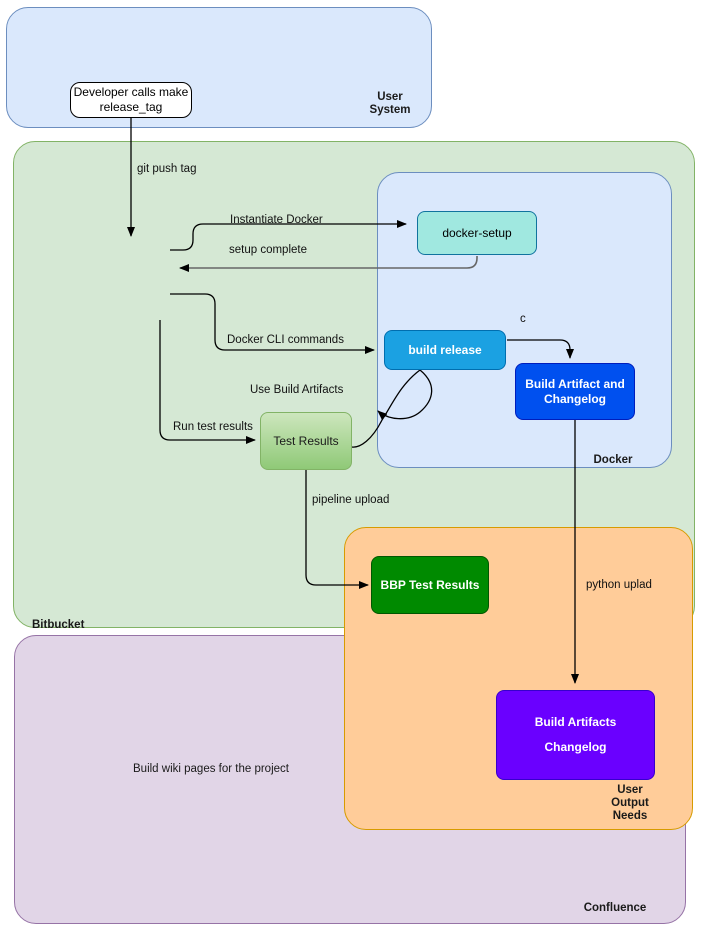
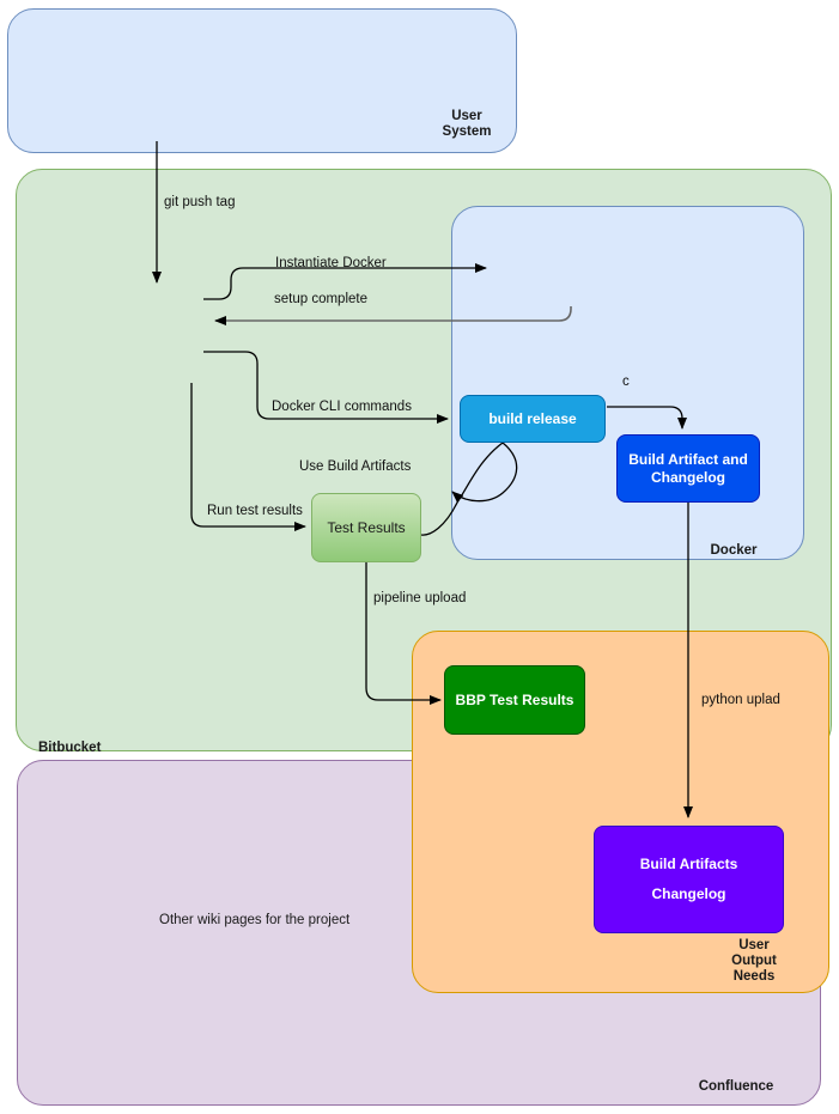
  Confluence
  Bitbucket
  Docker
  User
  Output
  Needs
  User
  System
  git push tag
  Instantiate Docker
  setup complete
  Docker CLI commands
  c
  Use Build Artifacts
  Run test results
  pipeline upload
  python uplad
- Developer calls make
- release_tag
- docker-setup
  build release
  Build Artifact and
  Changelog
  Test Results
  BBP Test Results
  Build Artifacts
  Changelog
- Build wiki pages for the project
+ Other wiki pages for the project
